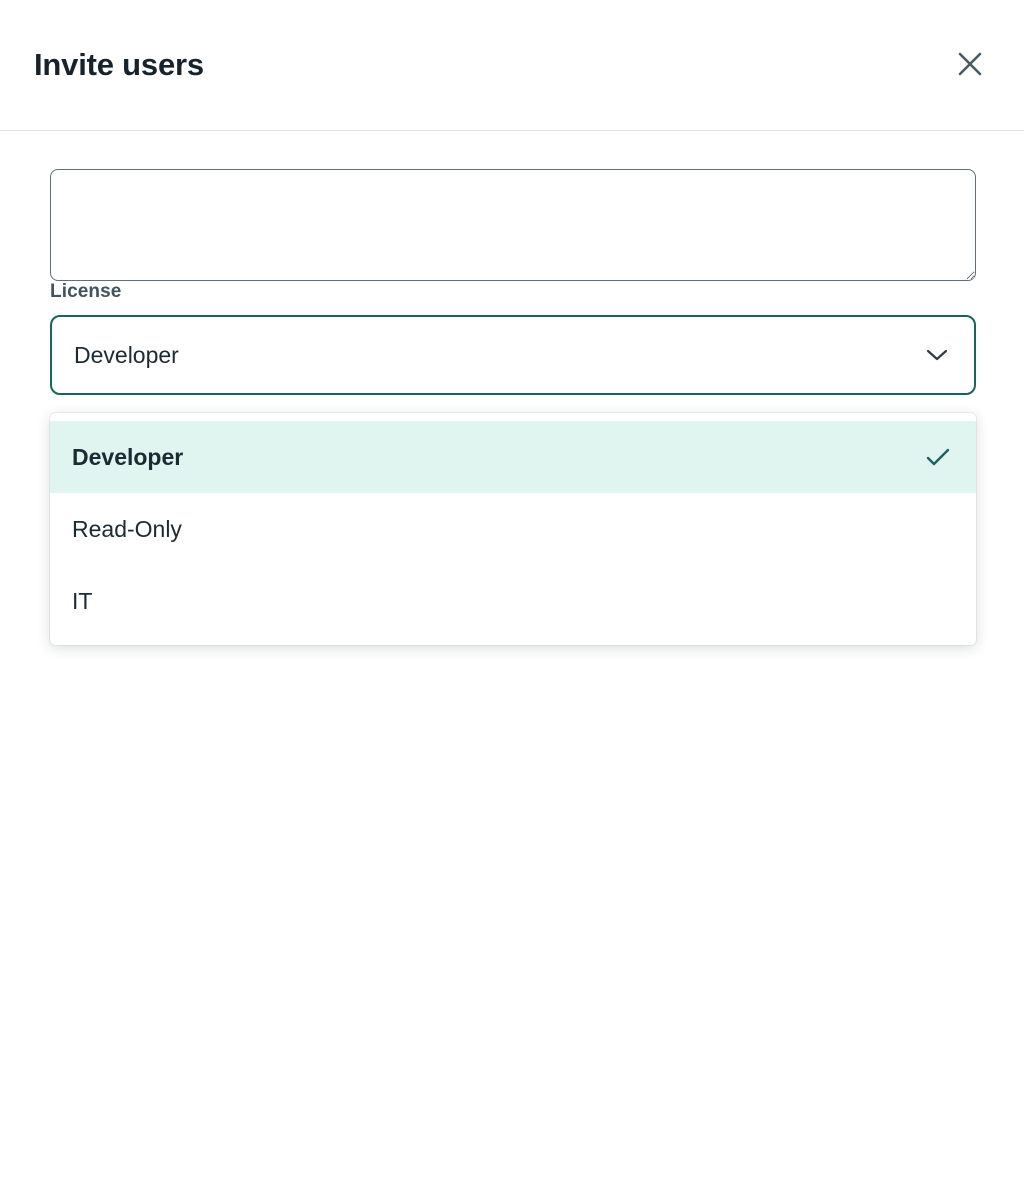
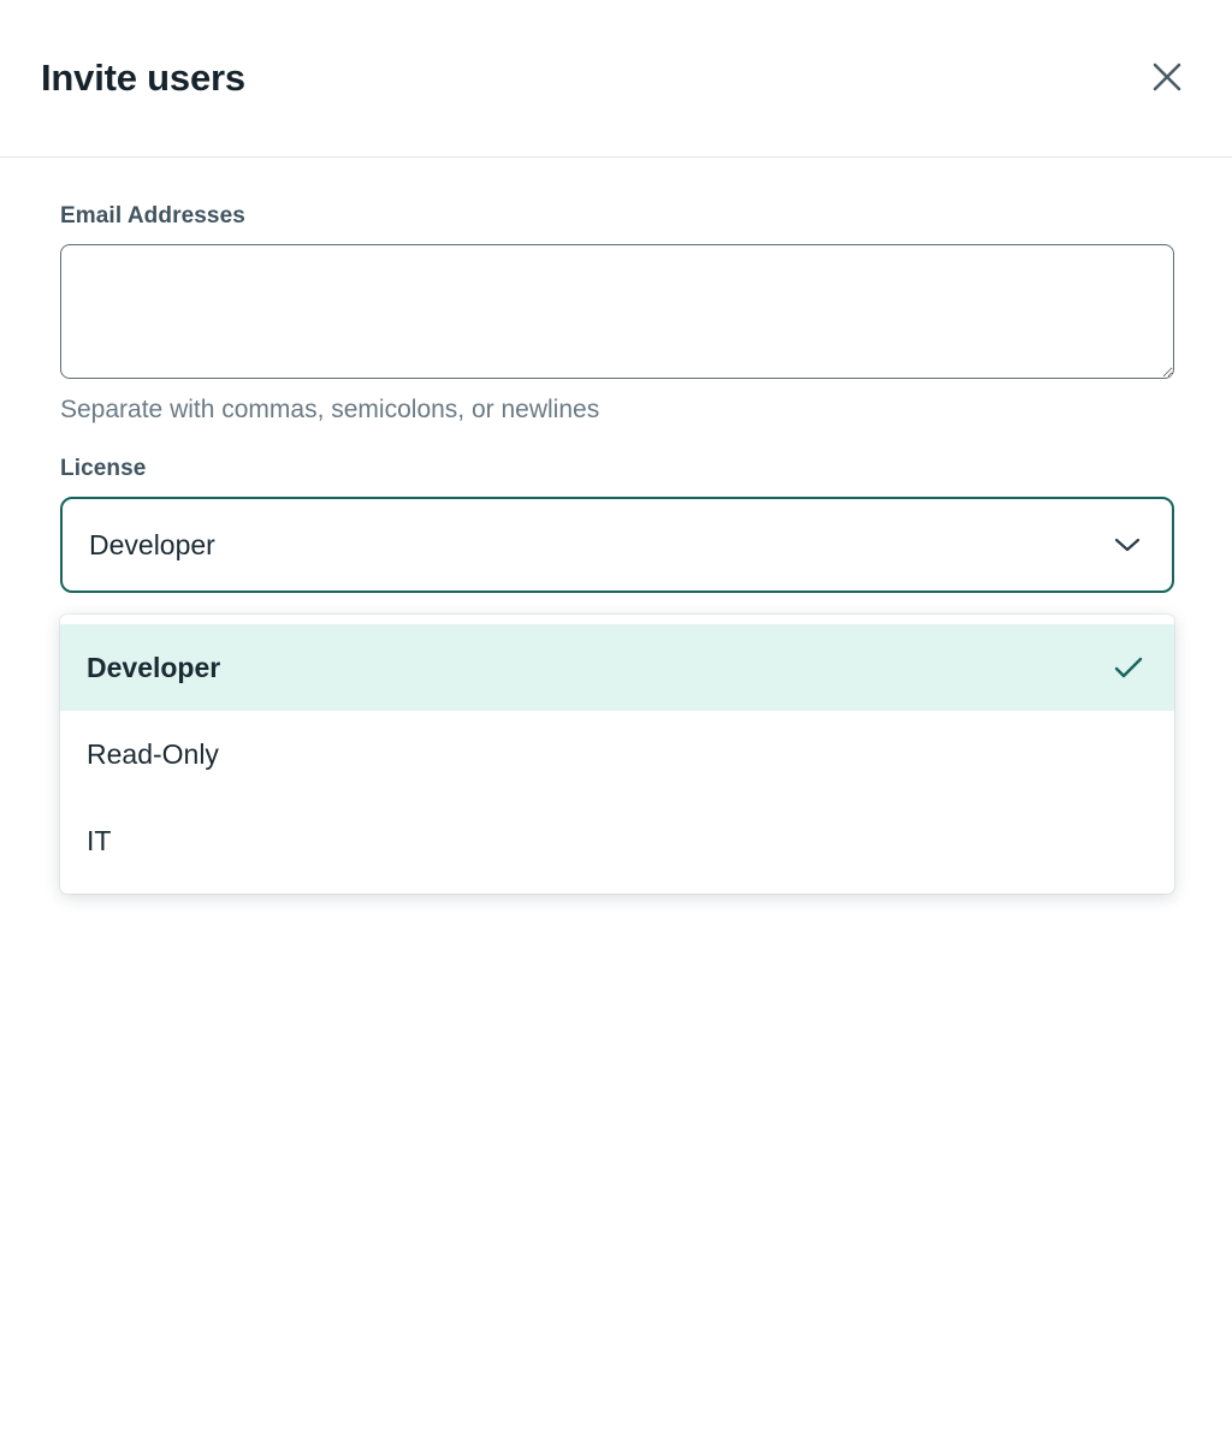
  Invite users
+ Email Addresses
+ Separate with commas, semicolons, or newlines
  License
  Developer
  Developer
  Read-Only
  IT
